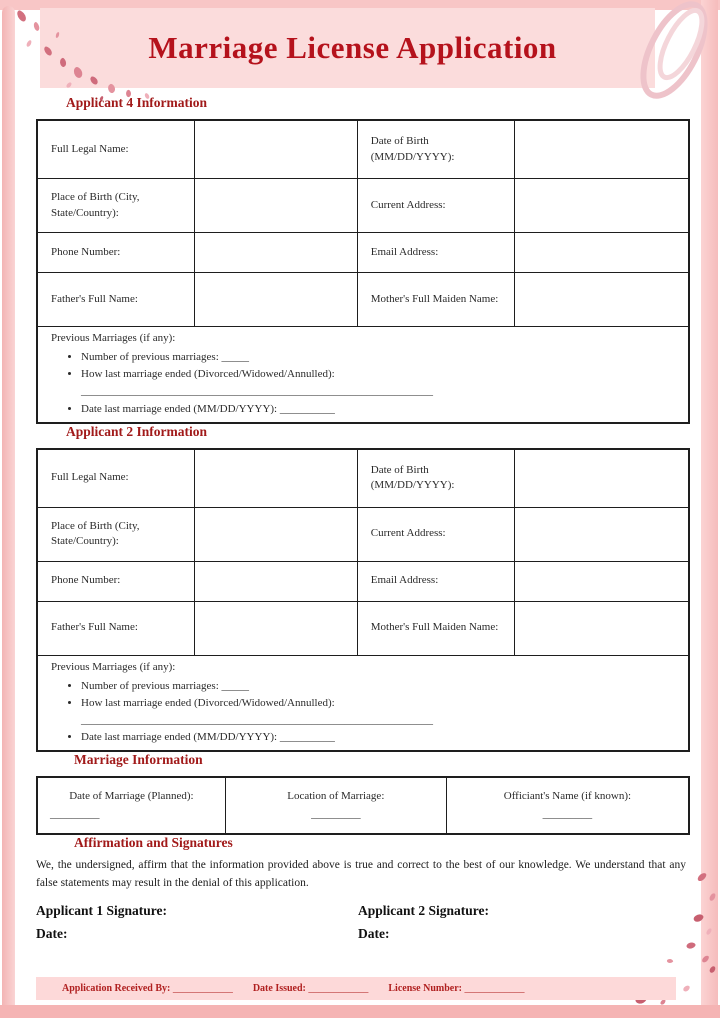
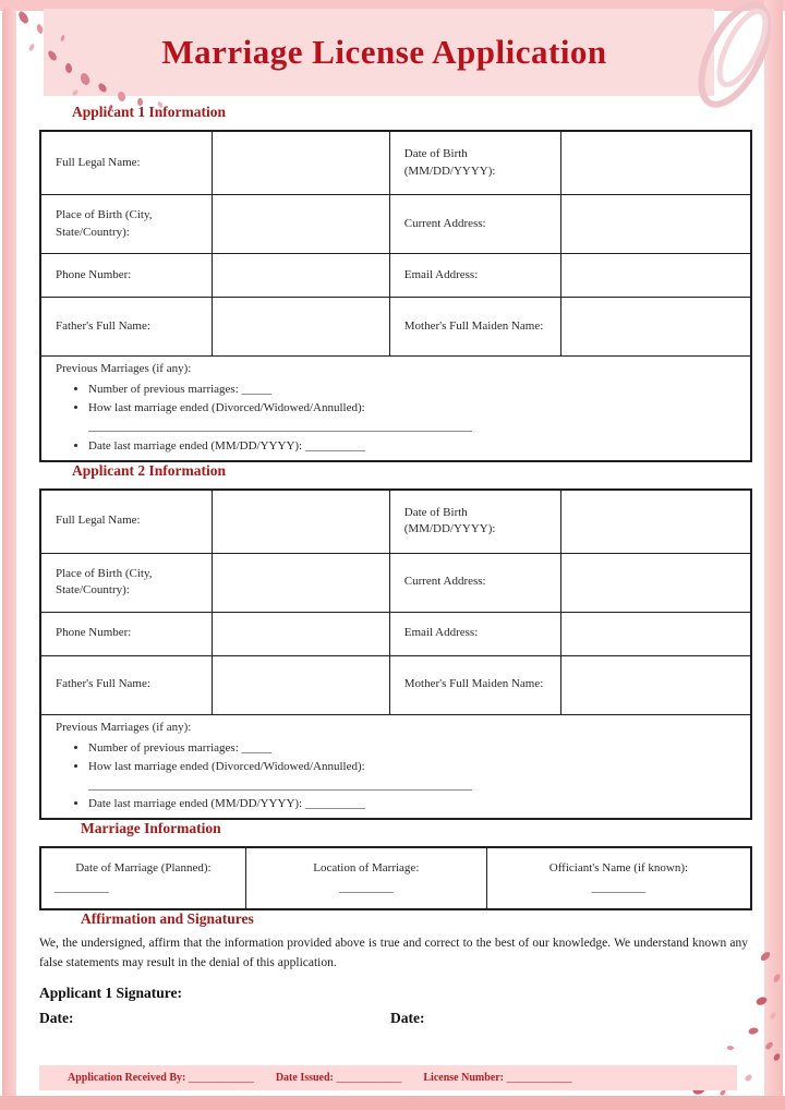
  Marriage License Application
- Applicant 4 Information
+ Applicant 1 Information
  Full Legal Name:		Date of Birth (MM/DD/YYYY):
  Place of Birth (City, State/Country):		Current Address:
  Phone Number:		Email Address:
  Father's Full Name:		Mother's Full Maiden Name:
  Previous Marriages (if any): Number of previous marriages: _____ How last marriage ended (Divorced/Widowed/Annulled): ________________________________________________________________ Date last marriage ended (MM/DD/YYYY): __________
  Applicant 2 Information
  Full Legal Name:		Date of Birth (MM/DD/YYYY):
  Place of Birth (City, State/Country):		Current Address:
  Phone Number:		Email Address:
  Father's Full Name:		Mother's Full Maiden Name:
  Previous Marriages (if any): Number of previous marriages: _____ How last marriage ended (Divorced/Widowed/Annulled): ________________________________________________________________ Date last marriage ended (MM/DD/YYYY): __________
  Marriage Information
  Date of Marriage (Planned): _________	Location of Marriage: _________	Officiant's Name (if known): _________
  Affirmation and Signatures
- We, the undersigned, affirm that the information provided above is true and correct to the best of our knowledge. We understand that any false statements may result in the denial of this application.
+ We, the undersigned, affirm that the information provided above is true and correct to the best of our knowledge. We understand known any false statements may result in the denial of this application.
  Applicant 1 Signature:
- Applicant 2 Signature:
  Date:
  Date:
  Application Received By: ____________
  Date Issued: ____________
  License Number: ____________
